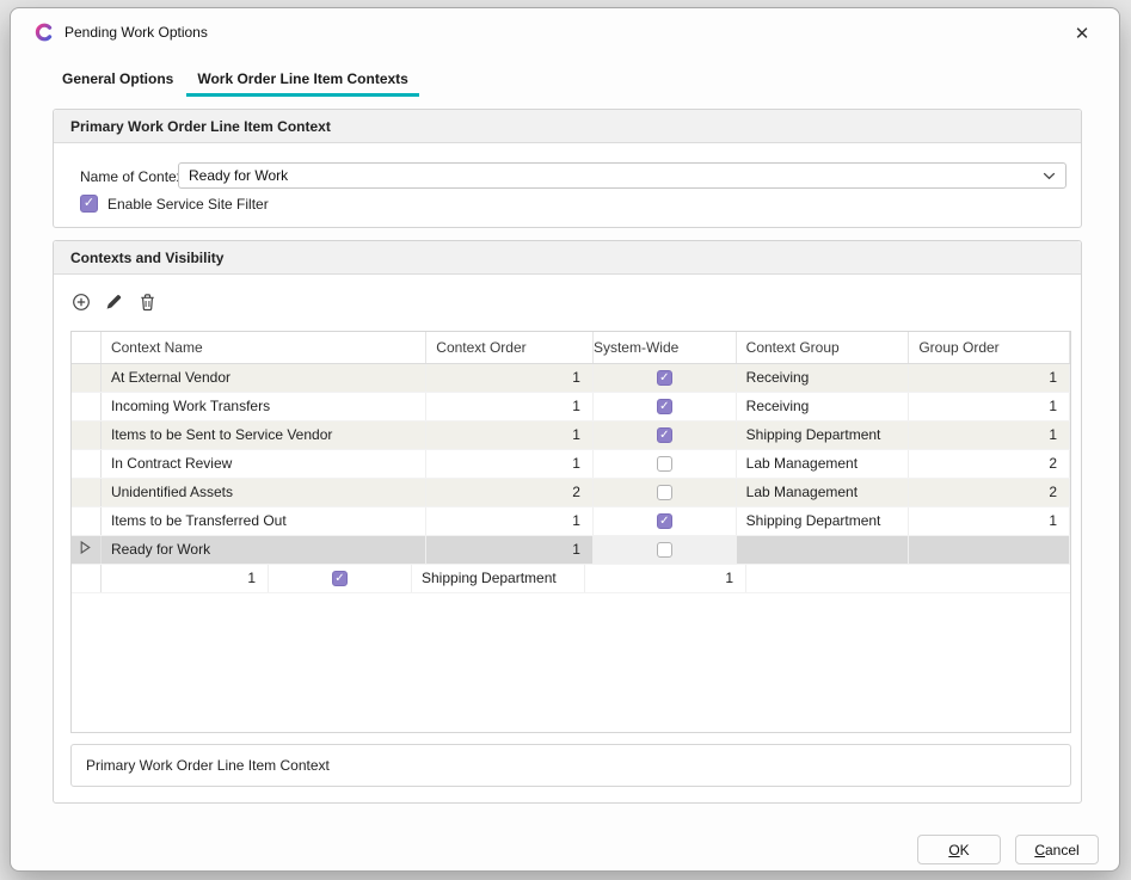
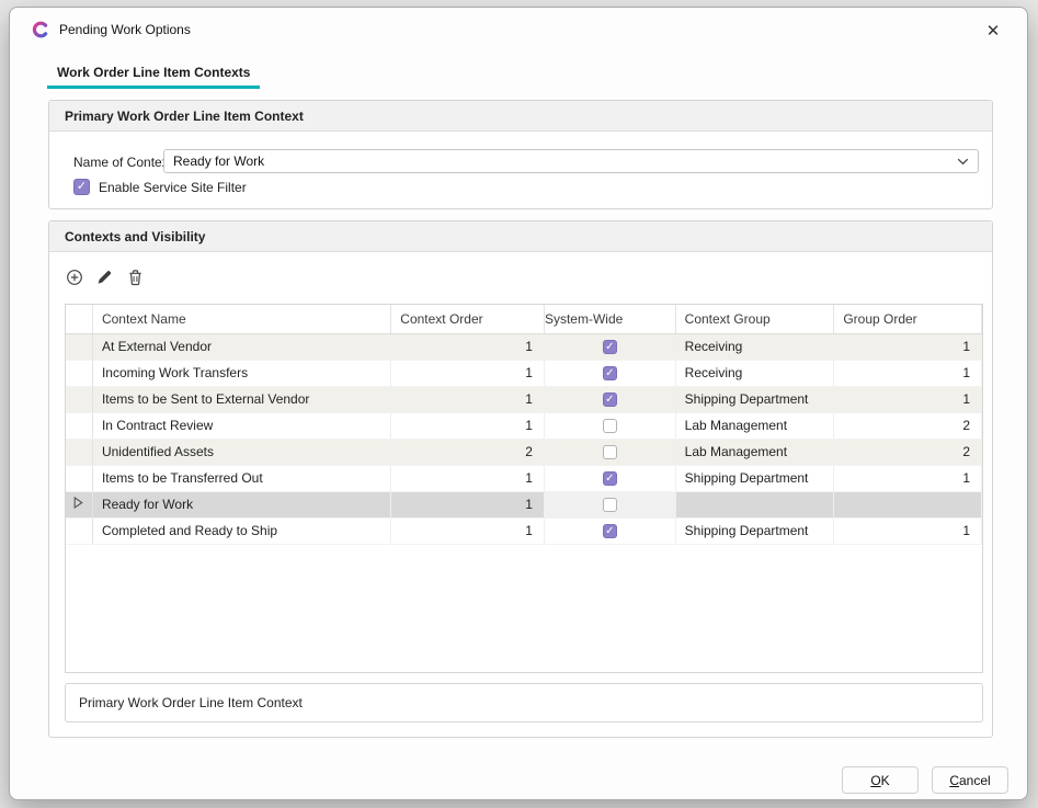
  Pending Work Options
  ✕
- General Options
  Work Order Line Item Contexts
  Primary Work Order Line Item Context
  Name of Conte
  Ready for Work
  Enable Service Site Filter
  Contexts and Visibility
  Context Name
  Context Order
  System-Wide
  Context Group
  Group Order
  At External Vendor
  1
  Receiving
  1
  Incoming Work Transfers
  1
  Receiving
  1
- Items to be Sent to Service Vendor
+ Items to be Sent to External Vendor
  1
  Shipping Department
  1
  In Contract Review
  1
  Lab Management
  2
  Unidentified Assets
  2
  Lab Management
  2
  Items to be Transferred Out
  1
  Shipping Department
  1
  Ready for Work
  1
+ Completed and Ready to Ship
  1
  Shipping Department
  1
  Primary Work Order Line Item Context
  OK
  Cancel
